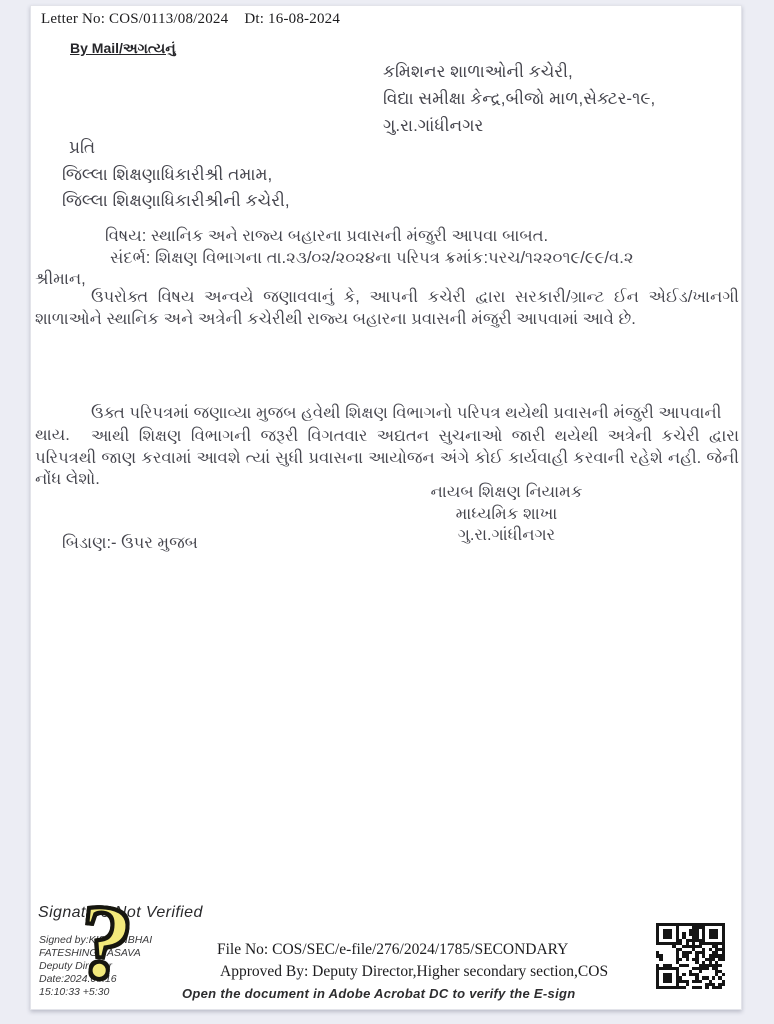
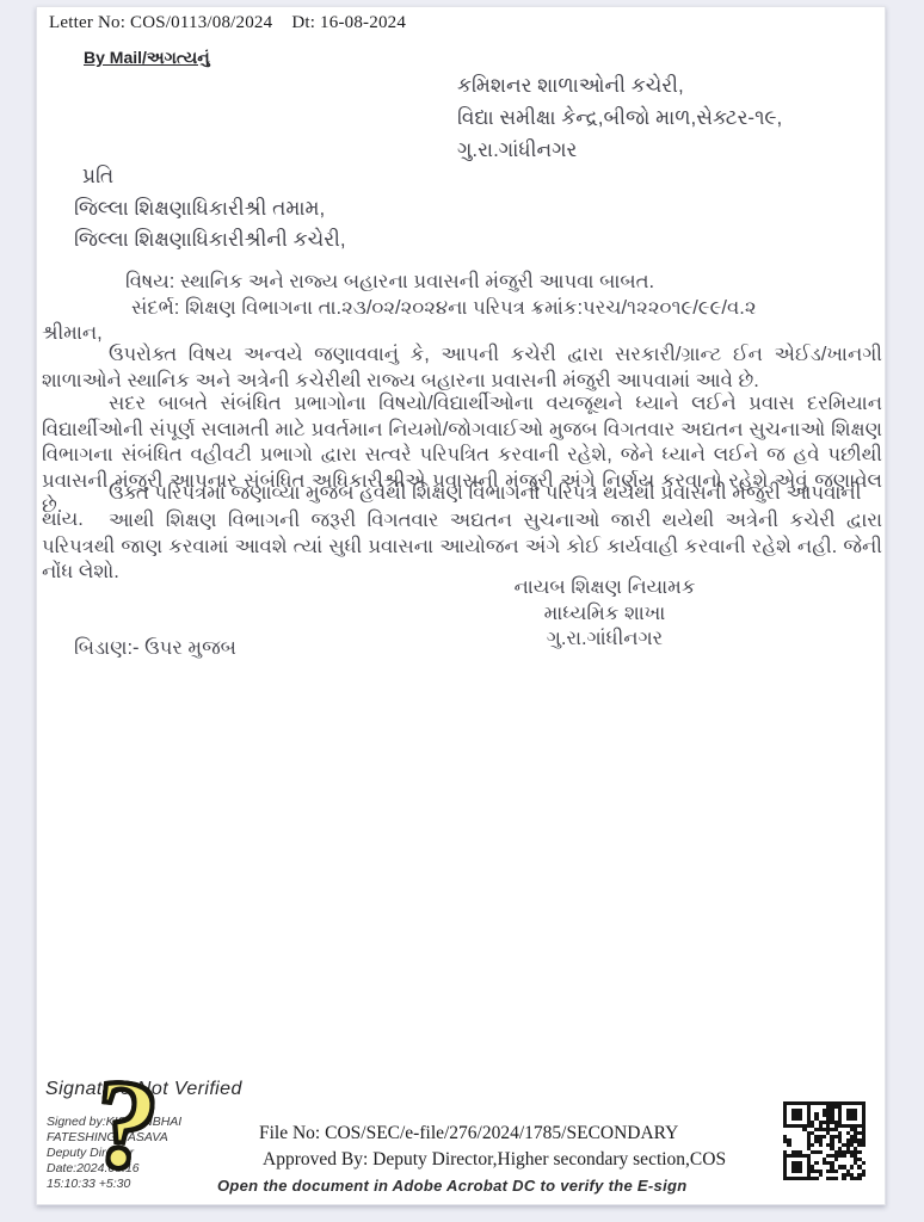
  Letter No: COS/0113/08/2024 Dt: 16-08-2024
  By Mail/અગત્યનું
  કમિશનર શાળાઓની કચેરી,
  વિદ્યા સમીક્ષા કેન્દ્ર,બીજો માળ,સેક્ટર-૧૯,
  ગુ.રા.ગાંધીનગર
  પ્રતિ
  જિલ્લા શિક્ષણાધિકારીશ્રી તમામ,
  જિલ્લા શિક્ષણાધિકારીશ્રીની કચેરી,
  વિષય: સ્થાનિક અને રાજ્ય બહારના પ્રવાસની મંજુરી આપવા બાબત.
  સંદર્ભ: શિક્ષણ વિભાગના તા.૨૩/૦૨/૨૦૨૪ના પરિપત્ર ક્રમાંક:પરચ/૧૨૨૦૧૯/૯૯/વ.૨
  શ્રીમાન,
  ઉપરોક્ત વિષય અન્વયે જણાવવાનું કે, આપની કચેરી દ્વારા સરકારી/ગ્રાન્ટ ઈન એઈડ/ખાનગી શાળાઓને સ્થાનિક અને અત્રેની કચેરીથી રાજ્ય બહારના પ્રવાસની મંજુરી આપવામાં આવે છે.
+ સદર બાબતે સંબંધિત પ્રભાગોના વિષયો/વિદ્યાર્થીઓના વયજૂથને ધ્યાને લઈને પ્રવાસ દરમિયાન વિદ્યાર્થીઓની સંપૂર્ણ સલામતી માટે પ્રવર્તમાન નિયમો/જોગવાઈઓ મુજબ વિગતવાર અદ્યતન સુચનાઓ શિક્ષણ વિભાગના સંબંધિત વહીવટી પ્રભાગો દ્વારા સત્વરે પરિપત્રિત કરવાની રહેશે, જેને ધ્યાને લઈને જ હવે પછીથી પ્રવાસની મંજુરી આપનાર સંબંધિત અધિકારીશ્રીએ પ્રવાસની મંજુરી અંગે નિર્ણય કરવાનો રહેશે એવું જણાવેલ છે.
  ઉક્ત પરિપત્રમાં જણાવ્યા મુજબ હવેથી શિક્ષણ વિભાગનો પરિપત્ર થયેથી પ્રવાસની મંજુરી આપવાની થાય.
  આથી શિક્ષણ વિભાગની જરૂરી વિગતવાર અદ્યતન સુચનાઓ જારી થયેથી અત્રેની કચેરી દ્વારા પરિપત્રથી જાણ કરવામાં આવશે ત્યાં સુધી પ્રવાસના આયોજન અંગે કોઈ કાર્યવાહી કરવાની રહેશે નહી. જેની નોંધ લેશો.
  નાયબ શિક્ષણ નિયામક
  માધ્યમિક શાખા
  ગુ.રા.ગાંધીનગર
  બિડાણ:- ઉપર મુજબ
  Signature Not Verified
  Signed by:KISHANBHAI
  FATESHING VASAVA
  Deputy Director
  Date:2024.08.16
  15:10:33 +5:30
  File No: COS/SEC/e-file/276/2024/1785/SECONDARY
  Approved By: Deputy Director,Higher secondary section,COS
  Open the document in Adobe Acrobat DC to verify the E-sign
